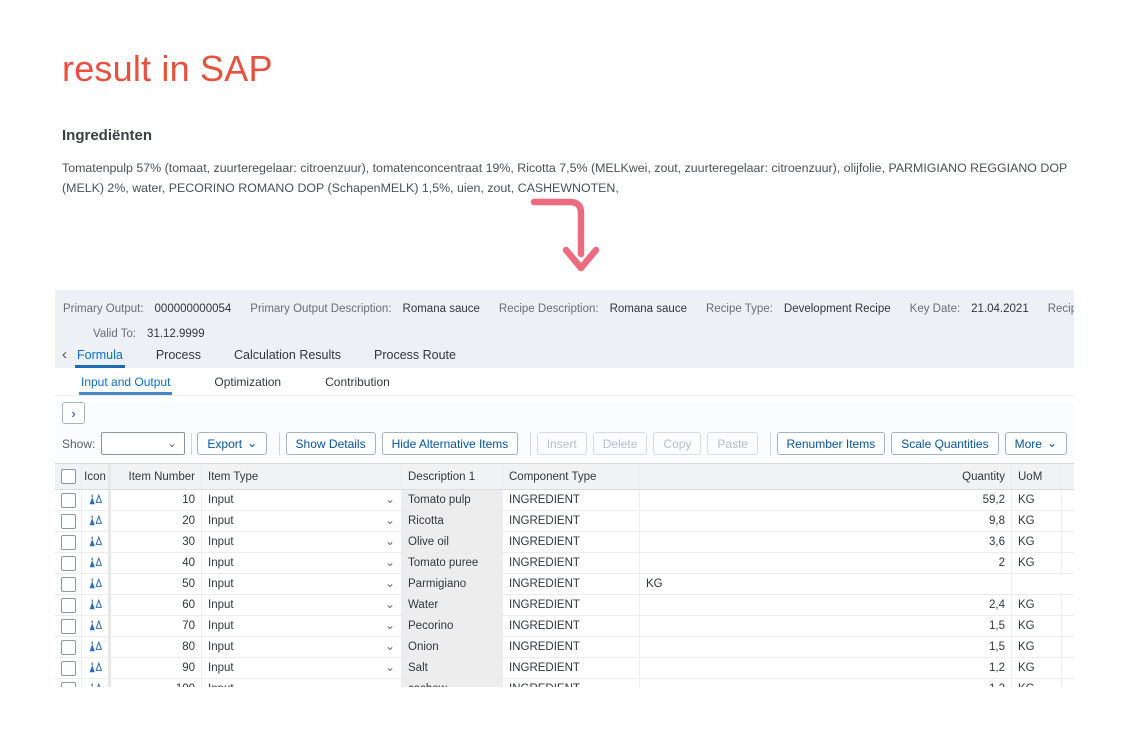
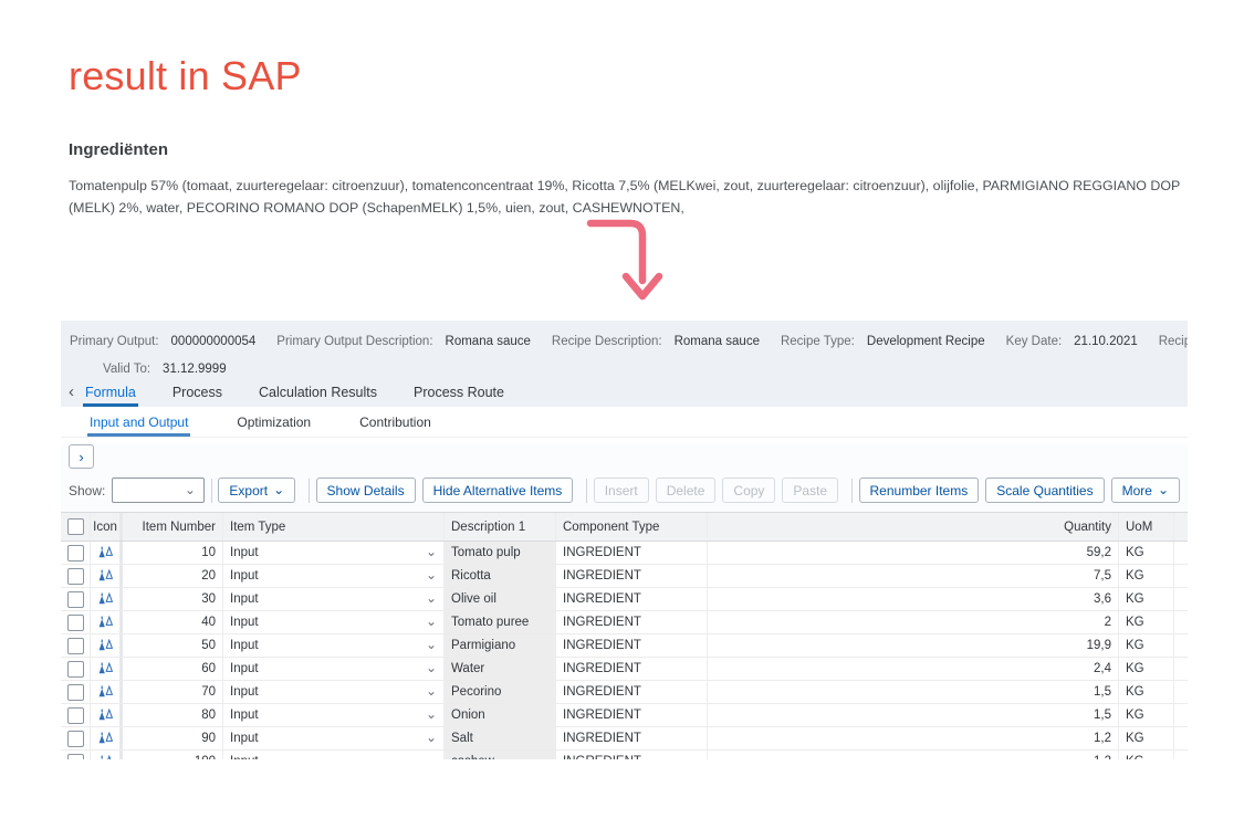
  result in SAP
  Ingrediënten
  Tomatenpulp 57% (tomaat, zuurteregelaar: citroenzuur), tomatenconcentraat 19%, Ricotta 7,5% (MELKwei, zout, zuurteregelaar: citroenzuur), olijfolie, PARMIGIANO REGGIANO DOP (MELK) 2%, water, PECORINO ROMANO DOP (SchapenMELK) 1,5%, uien, zout, CASHEWNOTEN,
  Primary Output:
  000000000054
  Primary Output Description:
  Romana sauce
  Recipe Description:
  Romana sauce
  Recipe Type:
  Development Recipe
  Key Date:
- 21.04.2021
+ 21.10.2021
  Valid To:
  31.12.9999
  ‹
  Formula
  Process
  Calculation Results
  Process Route
  Input and Output
  Optimization
  Contribution
  ›
  Show:
  ⌄
  Export
  ⌄
  Show Details
  Hide Alternative Items
  Insert
  Delete
  Copy
  Paste
  Renumber Items
  Scale Quantities
  More
  ⌄
  Icon
  Item Number
  Item Type
  Description 1
  Component Type
  Quantity
  UoM
  10
  Input
  ⌄
  Tomato pulp
  INGREDIENT
  59,2
  KG
  20
  Input
  ⌄
  Ricotta
  INGREDIENT
- 9,8
+ 7,5
  KG
  30
  Input
  ⌄
  Olive oil
  INGREDIENT
  3,6
  KG
  40
  Input
  ⌄
  Tomato puree
  INGREDIENT
  2
  KG
  50
  Input
  ⌄
  Parmigiano
  INGREDIENT
+ 19,9
  KG
  60
  Input
  ⌄
  Water
  INGREDIENT
  2,4
  KG
  70
  Input
  ⌄
  Pecorino
  INGREDIENT
  1,5
  KG
  80
  Input
  ⌄
  Onion
  INGREDIENT
  1,5
  KG
  90
  Input
  ⌄
  Salt
  INGREDIENT
  1,2
  KG
